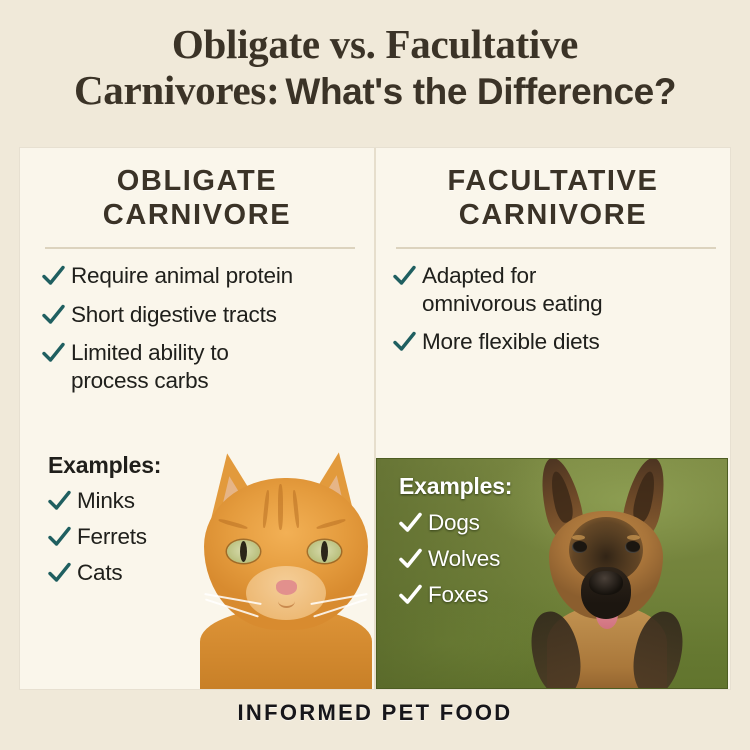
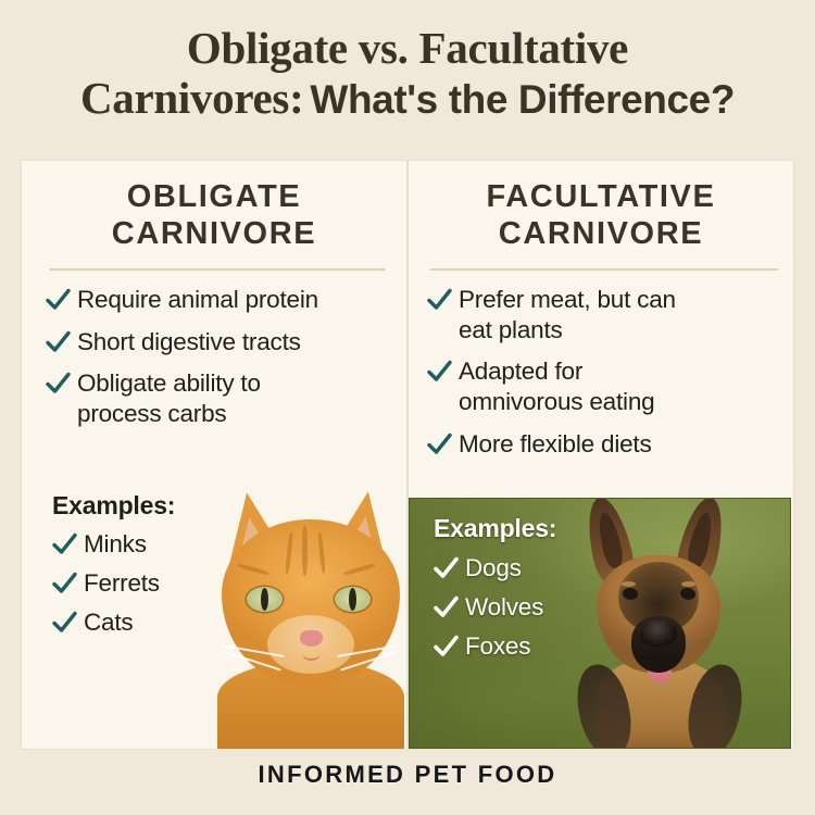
  Obligate vs. Facultative
  Carnivores: What's the Difference?
  OBLIGATE
  CARNIVORE
  Require animal protein
  Short digestive tracts
- Limited ability to process carbs
+ Obligate ability to process carbs
  Examples:
  Minks
  Ferrets
  Cats
  FACULTATIVE
  CARNIVORE
+ Prefer meat, but can eat plants
  Adapted for omnivorous eating
  More flexible diets
  Examples:
  Dogs
  Wolves
  Foxes
  INFORMED PET FOOD
